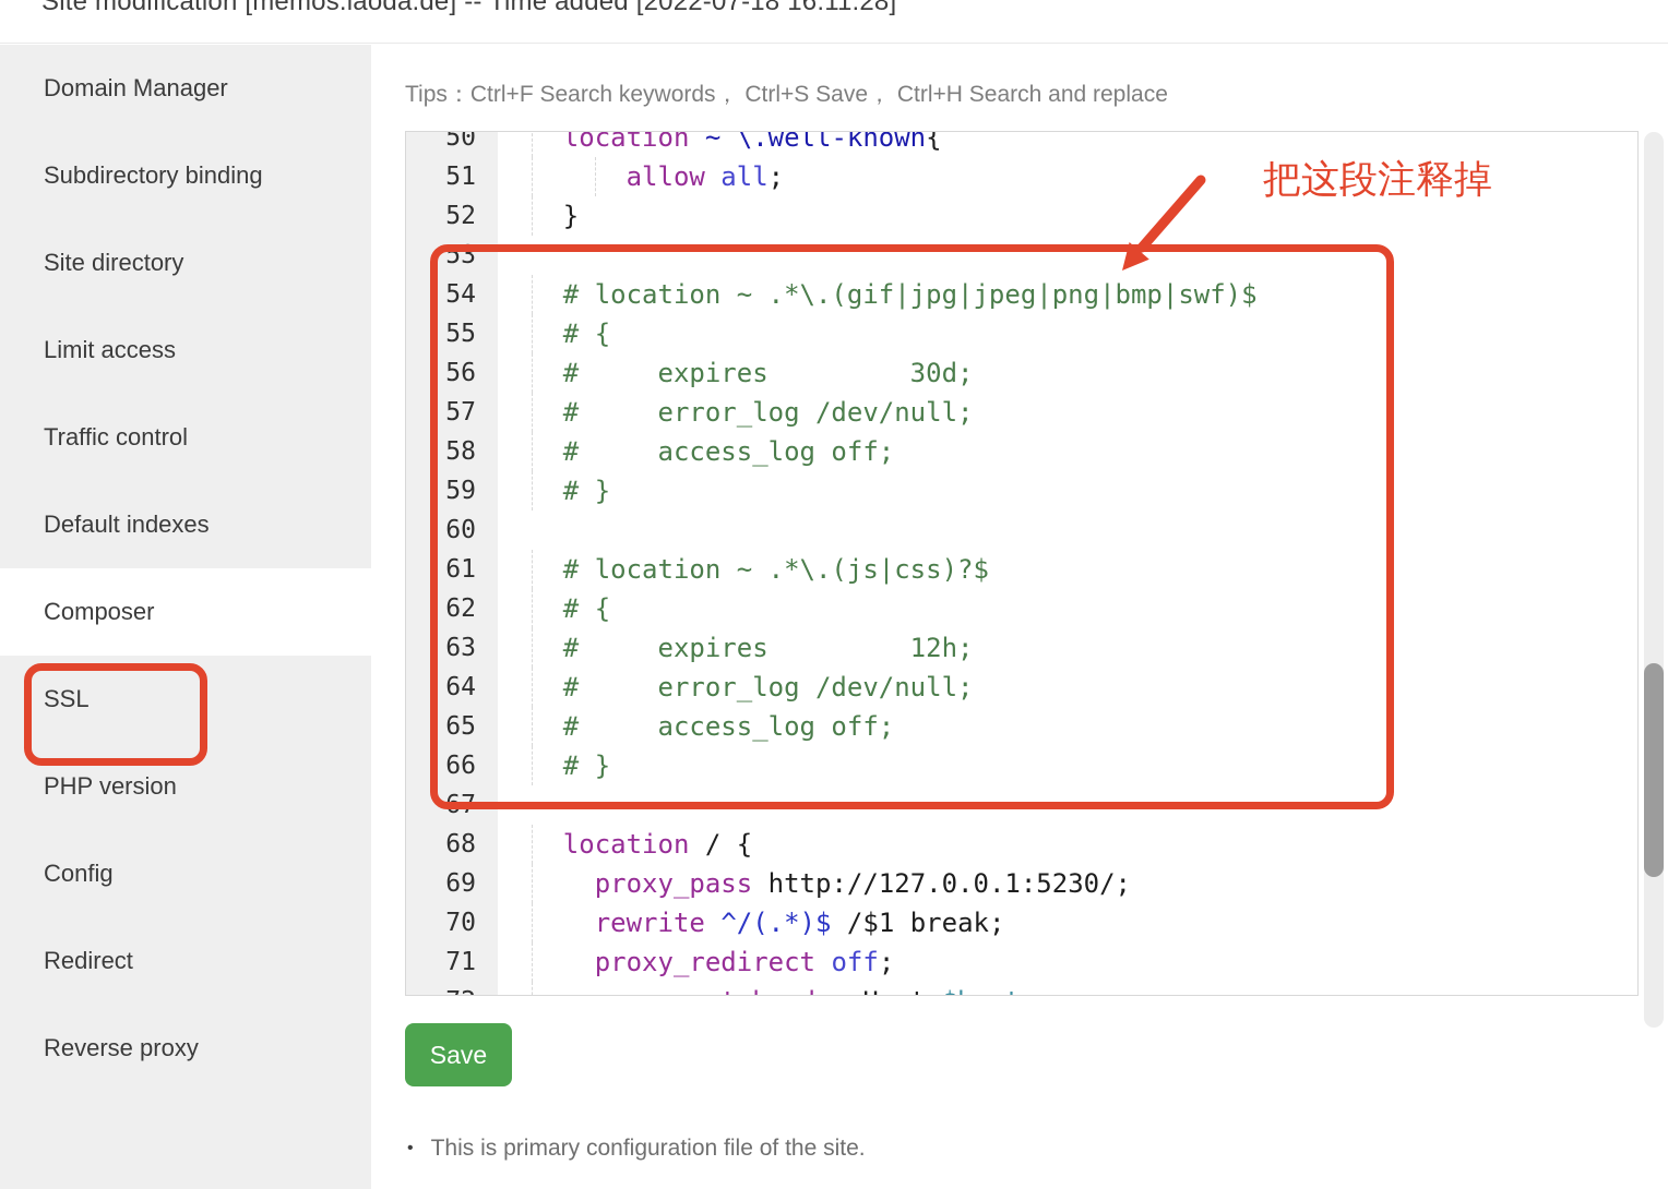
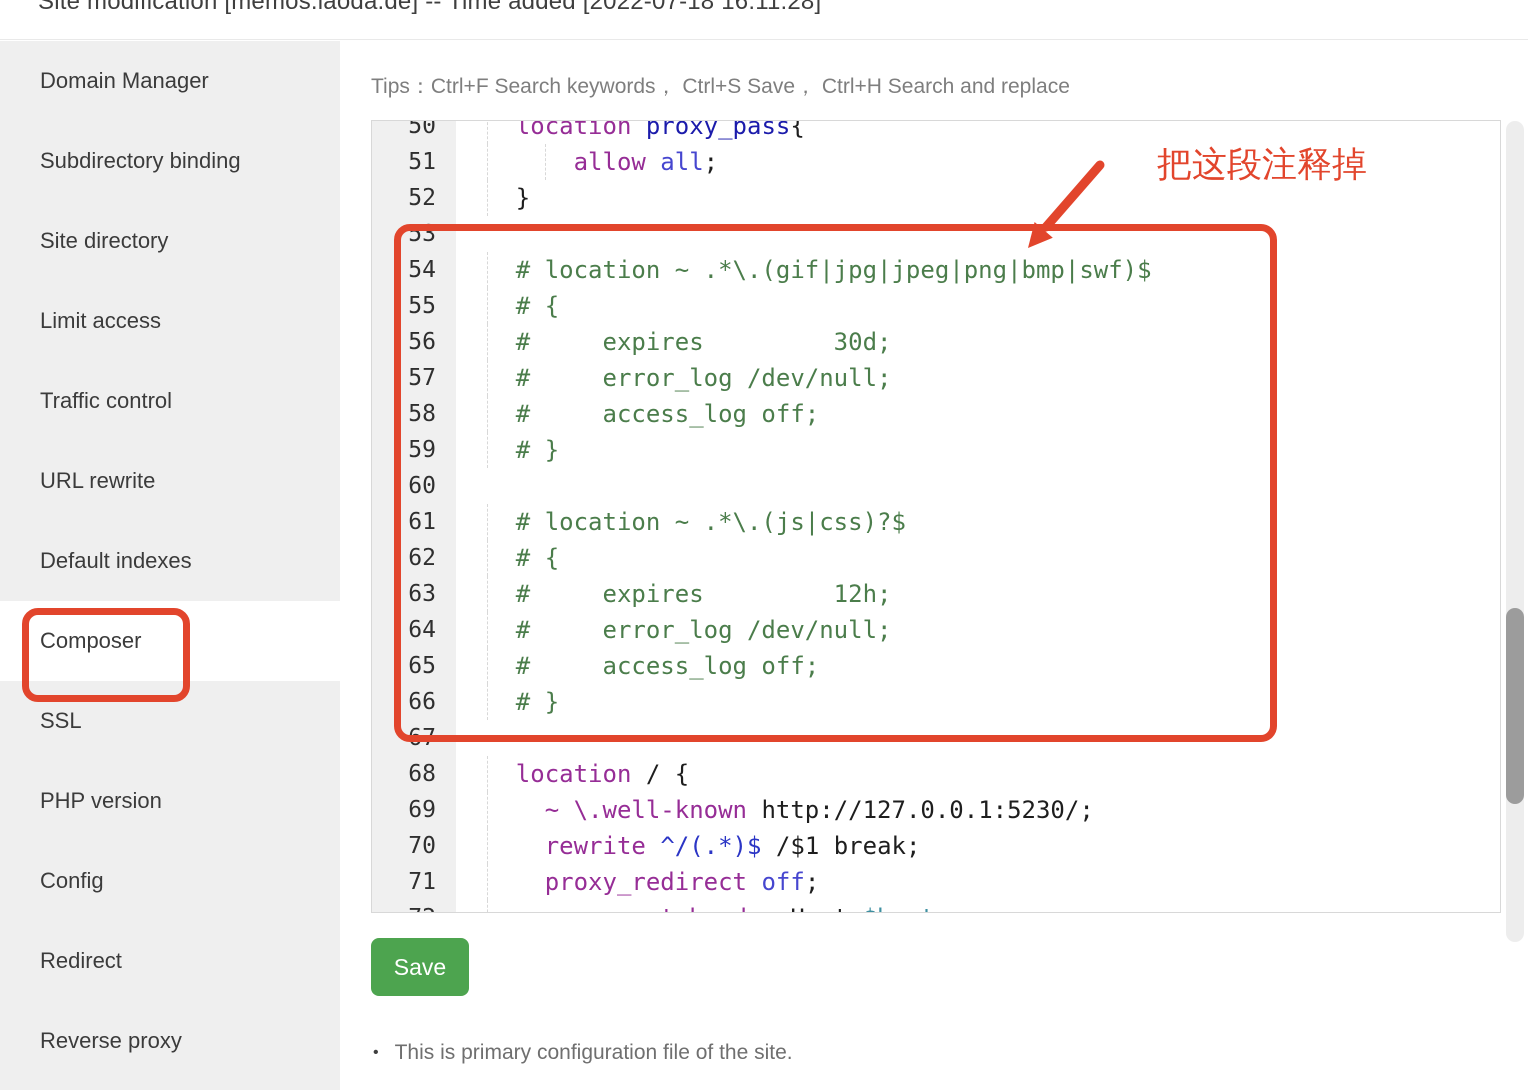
  Site modification [memos.laoda.de] -- Time added [2022-07-18 16:11:28]
  Domain Manager
  Subdirectory binding
  Site directory
  Limit access
  Traffic control
+ URL rewrite
  Default indexes
  Composer
  SSL
  PHP version
  Config
  Redirect
  Reverse proxy
  Tips：Ctrl+F Search keywords， Ctrl+S Save， Ctrl+H Search and replace
  50
- location ~ \.well-known{
+ location proxy_pass{
  51
  allow all;
  52
  }
  53
  54
  # location ~ .*\.(gif|jpg|jpeg|png|bmp|swf)$
  55
  # {
  56
  # expires 30d;
  57
  # error_log /dev/null;
  58
  # access_log off;
  59
  # }
  60
  61
  # location ~ .*\.(js|css)?$
  62
  # {
  63
  # expires 12h;
  64
  # error_log /dev/null;
  65
  # access_log off;
  66
  # }
  67
  68
  location / {
  69
- proxy_pass http://127.0.0.1:5230/;
+ ~ \.well-known http://127.0.0.1:5230/;
  70
  rewrite ^/(.*)$ /$1 break;
  71
  proxy_redirect off;
  把这段注释掉
  Save
  •
  This is primary configuration file of the site.
